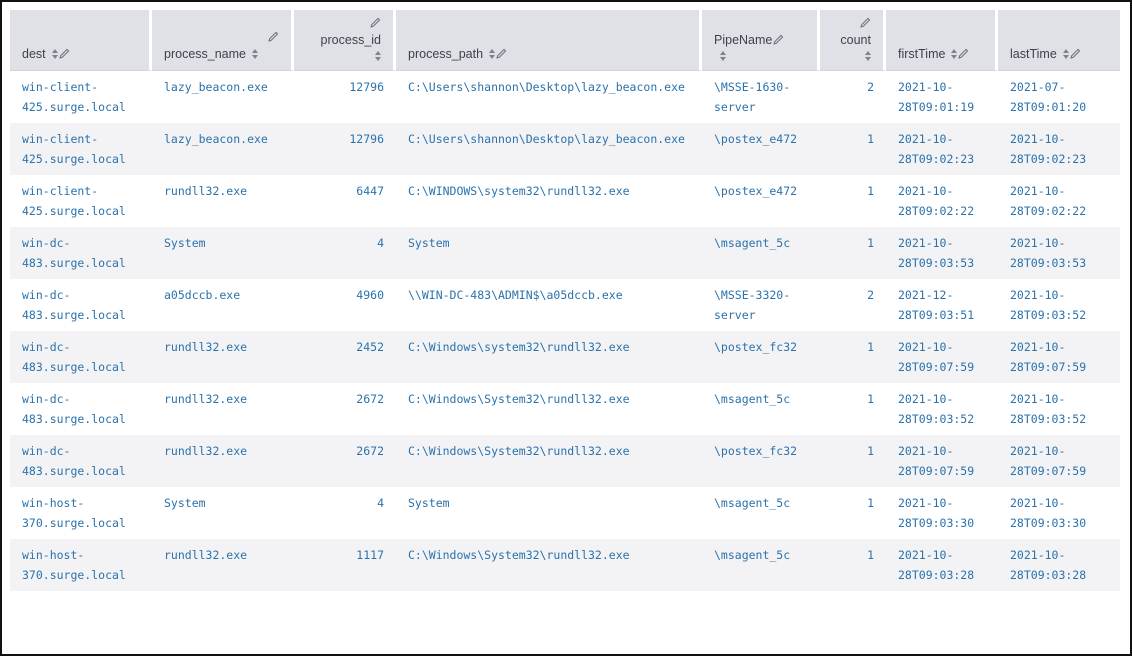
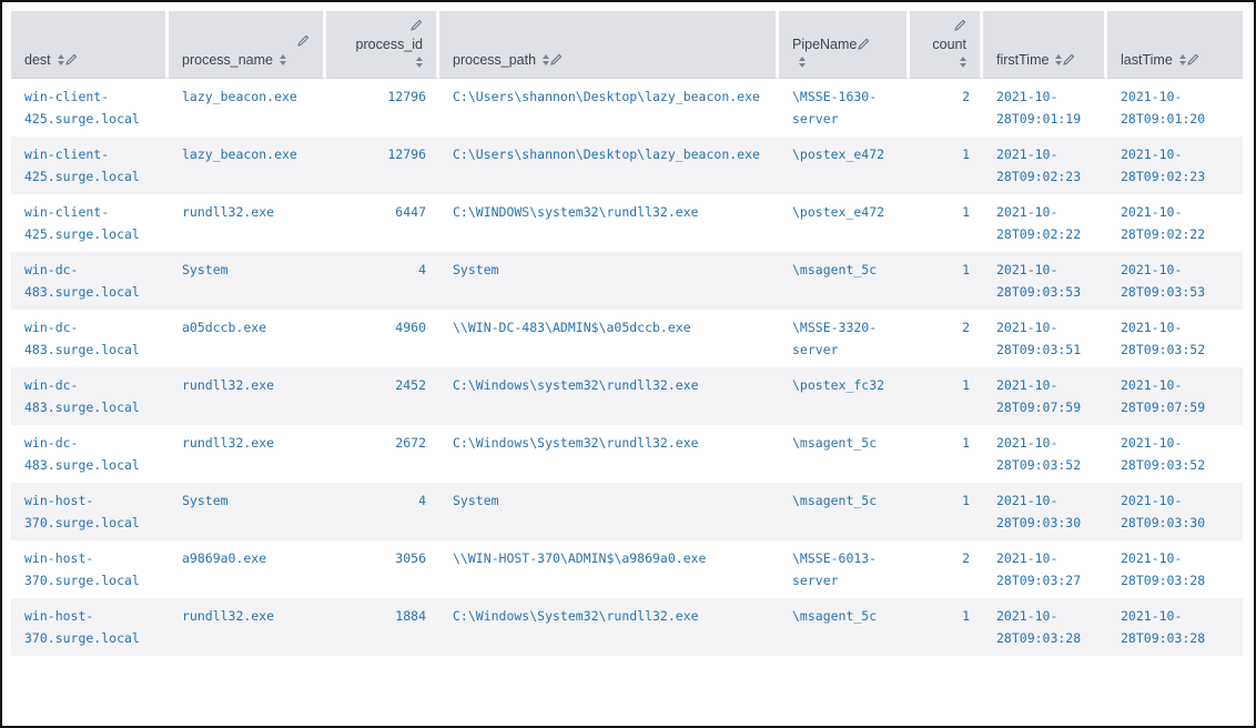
  dest	process_name	process_id	process_path	PipeName	count	firstTime	lastTime
- win-client-425.surge.local	lazy_beacon.exe	12796	C:\Users\shannon\Desktop\lazy_beacon.exe	\MSSE-1630-server	2	2021-10-28T09:01:19	2021-07-28T09:01:20
+ win-client-425.surge.local	lazy_beacon.exe	12796	C:\Users\shannon\Desktop\lazy_beacon.exe	\MSSE-1630-server	2	2021-10-28T09:01:19	2021-10-28T09:01:20
  win-client-425.surge.local	lazy_beacon.exe	12796	C:\Users\shannon\Desktop\lazy_beacon.exe	\postex_e472	1	2021-10-28T09:02:23	2021-10-28T09:02:23
  win-client-425.surge.local	rundll32.exe	6447	C:\WINDOWS\system32\rundll32.exe	\postex_e472	1	2021-10-28T09:02:22	2021-10-28T09:02:22
  win-dc-483.surge.local	System	4	System	\msagent_5c	1	2021-10-28T09:03:53	2021-10-28T09:03:53
- win-dc-483.surge.local	a05dccb.exe	4960	\\WIN-DC-483\ADMIN$\a05dccb.exe	\MSSE-3320-server	2	2021-12-28T09:03:51	2021-10-28T09:03:52
+ win-dc-483.surge.local	a05dccb.exe	4960	\\WIN-DC-483\ADMIN$\a05dccb.exe	\MSSE-3320-server	2	2021-10-28T09:03:51	2021-10-28T09:03:52
  win-dc-483.surge.local	rundll32.exe	2452	C:\Windows\system32\rundll32.exe	\postex_fc32	1	2021-10-28T09:07:59	2021-10-28T09:07:59
  win-dc-483.surge.local	rundll32.exe	2672	C:\Windows\System32\rundll32.exe	\msagent_5c	1	2021-10-28T09:03:52	2021-10-28T09:03:52
- win-dc-483.surge.local	rundll32.exe	2672	C:\Windows\System32\rundll32.exe	\postex_fc32	1	2021-10-28T09:07:59	2021-10-28T09:07:59
  win-host-370.surge.local	System	4	System	\msagent_5c	1	2021-10-28T09:03:30	2021-10-28T09:03:30
+ win-host-370.surge.local	a9869a0.exe	3056	\\WIN-HOST-370\ADMIN$\a9869a0.exe	\MSSE-6013-server	2	2021-10-28T09:03:27	2021-10-28T09:03:28
- win-host-370.surge.local	rundll32.exe	1117	C:\Windows\System32\rundll32.exe	\msagent_5c	1	2021-10-28T09:03:28	2021-10-28T09:03:28
+ win-host-370.surge.local	rundll32.exe	1884	C:\Windows\System32\rundll32.exe	\msagent_5c	1	2021-10-28T09:03:28	2021-10-28T09:03:28
